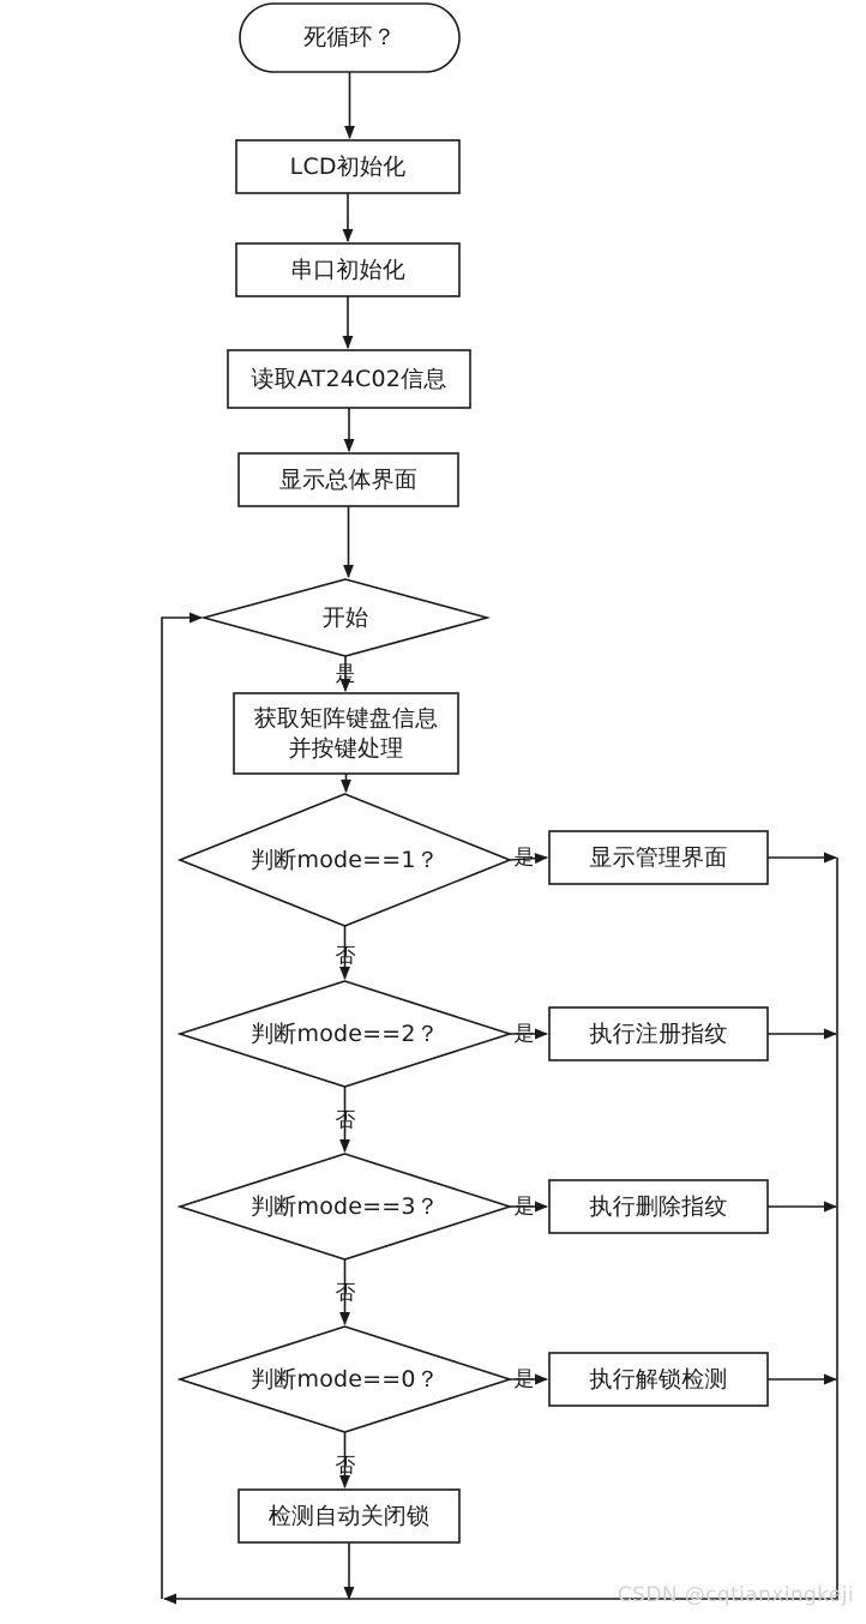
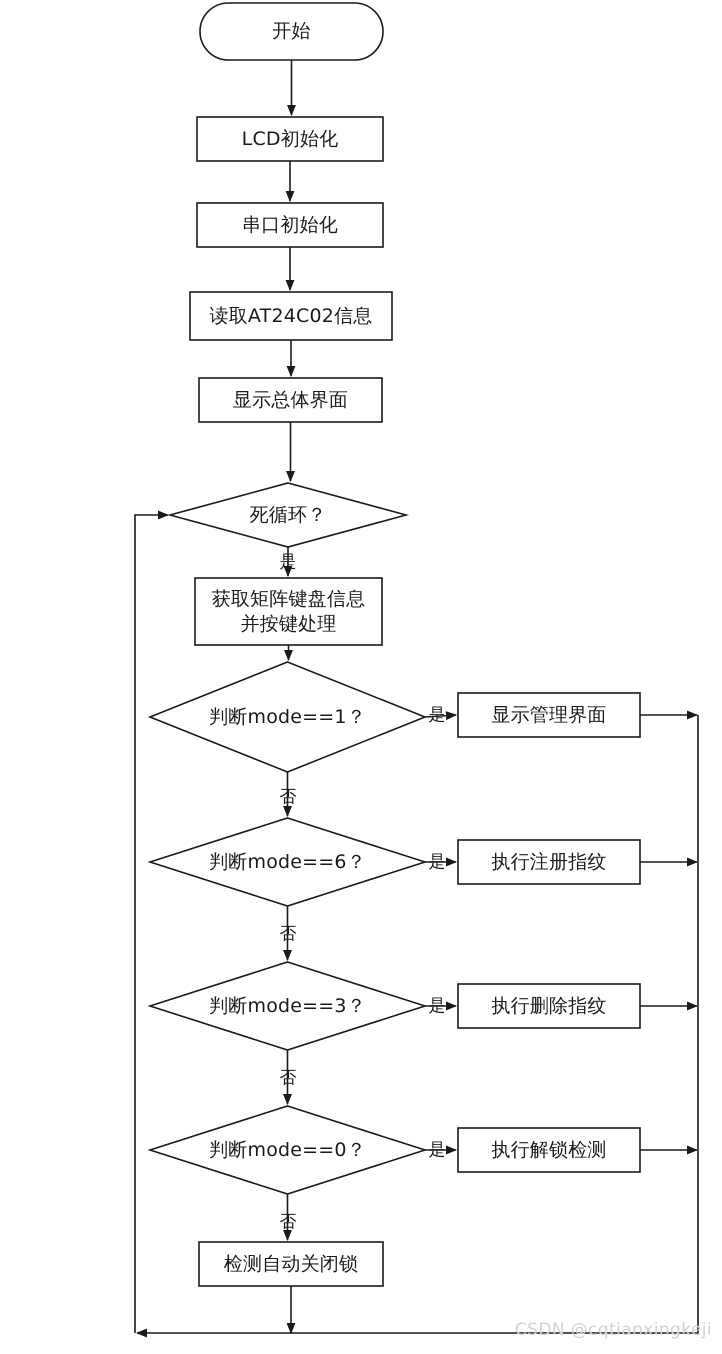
- 死循环？
+ 开始
  LCD初始化
  串口初始化
  读取AT24C02信息
  显示总体界面
- 开始
+ 死循环？
  获取矩阵键盘信息
  并按键处理
  判断mode==1？
- 判断mode==2？
+ 判断mode==6？
  判断mode==3？
  判断mode==0？
  检测自动关闭锁
  显示管理界面
  执行注册指纹
  执行删除指纹
  执行解锁检测
  是
  是
  否
  是
  否
  是
  否
  是
  否
  CSDN @cqtianxingkeji
